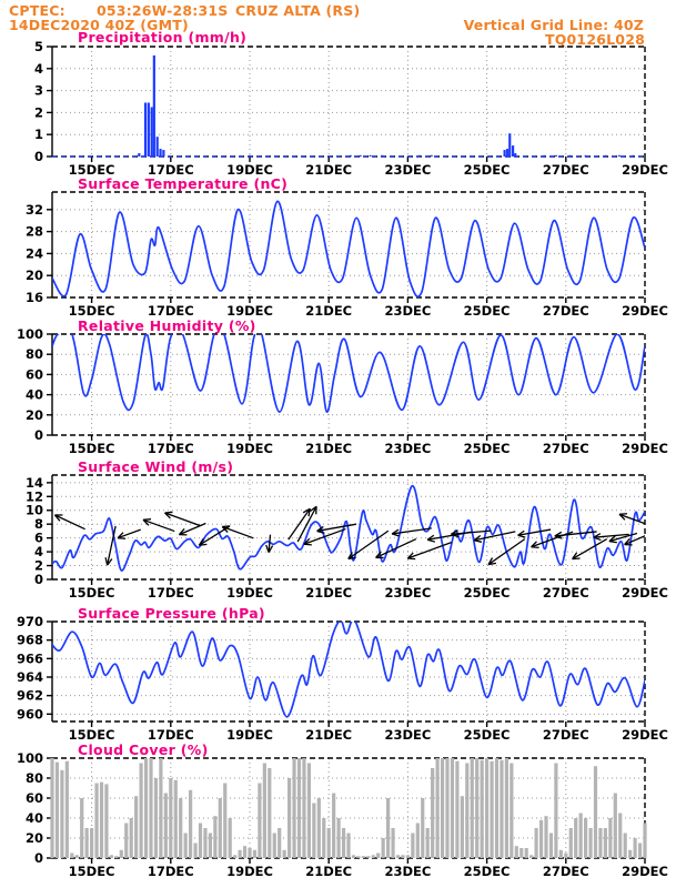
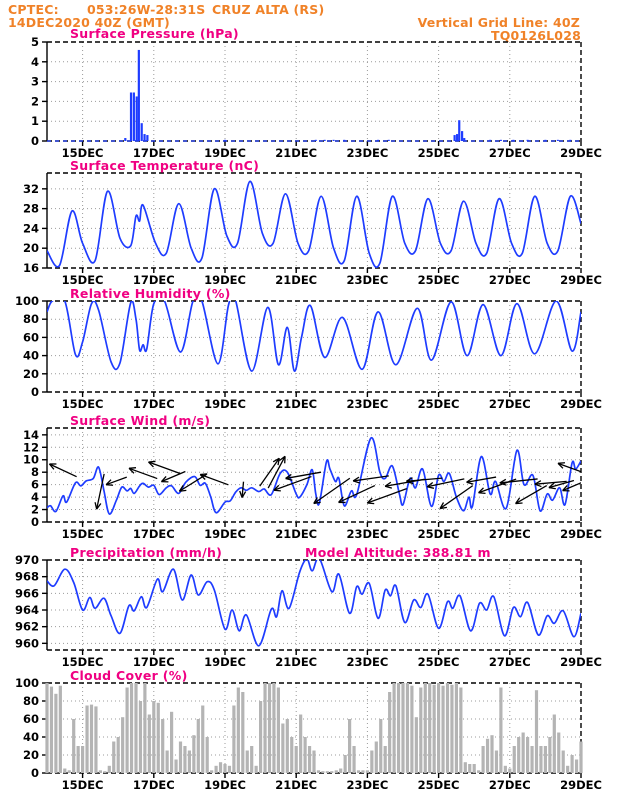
  CPTEC:
  053:26W-28:31S
  CRUZ ALTA (RS)
  14DEC2020 40Z (GMT)
  Vertical Grid Line: 40Z
  TQ0126L028
  0
  1
  2
  3
  4
  5
  15DEC
  17DEC
  19DEC
  21DEC
  23DEC
  25DEC
  27DEC
  29DEC
- Precipitation (mm/h)
+ Surface Pressure (hPa)
  16
  20
  24
  28
  32
  15DEC
  17DEC
  19DEC
  21DEC
  23DEC
  25DEC
  27DEC
  29DEC
  Surface Temperature (nC)
  0
  20
  40
  60
  80
  100
  15DEC
  17DEC
  19DEC
  21DEC
  23DEC
  25DEC
  27DEC
  29DEC
  Relative Humidity (%)
  0
  2
  4
  6
  8
  10
  12
  14
  15DEC
  17DEC
  19DEC
  21DEC
  23DEC
  25DEC
  27DEC
  29DEC
  Surface Wind (m/s)
  960
  962
  964
  966
  968
  970
  15DEC
  17DEC
  19DEC
  21DEC
  23DEC
  25DEC
  27DEC
  29DEC
- Surface Pressure (hPa)
+ Precipitation (mm/h)
+ Model Altitude: 388.81 m
  0
  20
  40
  60
  80
  100
  15DEC
  17DEC
  19DEC
  21DEC
  23DEC
  25DEC
  27DEC
  29DEC
  Cloud Cover (%)
